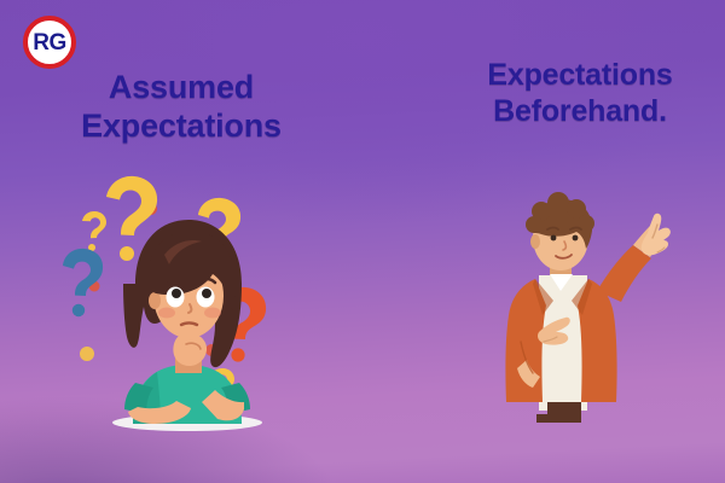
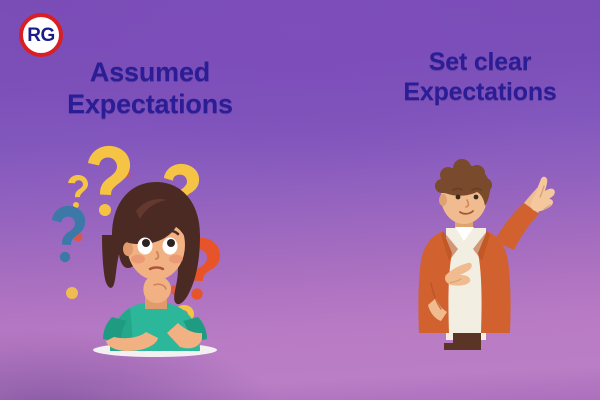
  RG
  Assumed
  Expectations
+ Set clear
  Expectations
- Beforehand.
